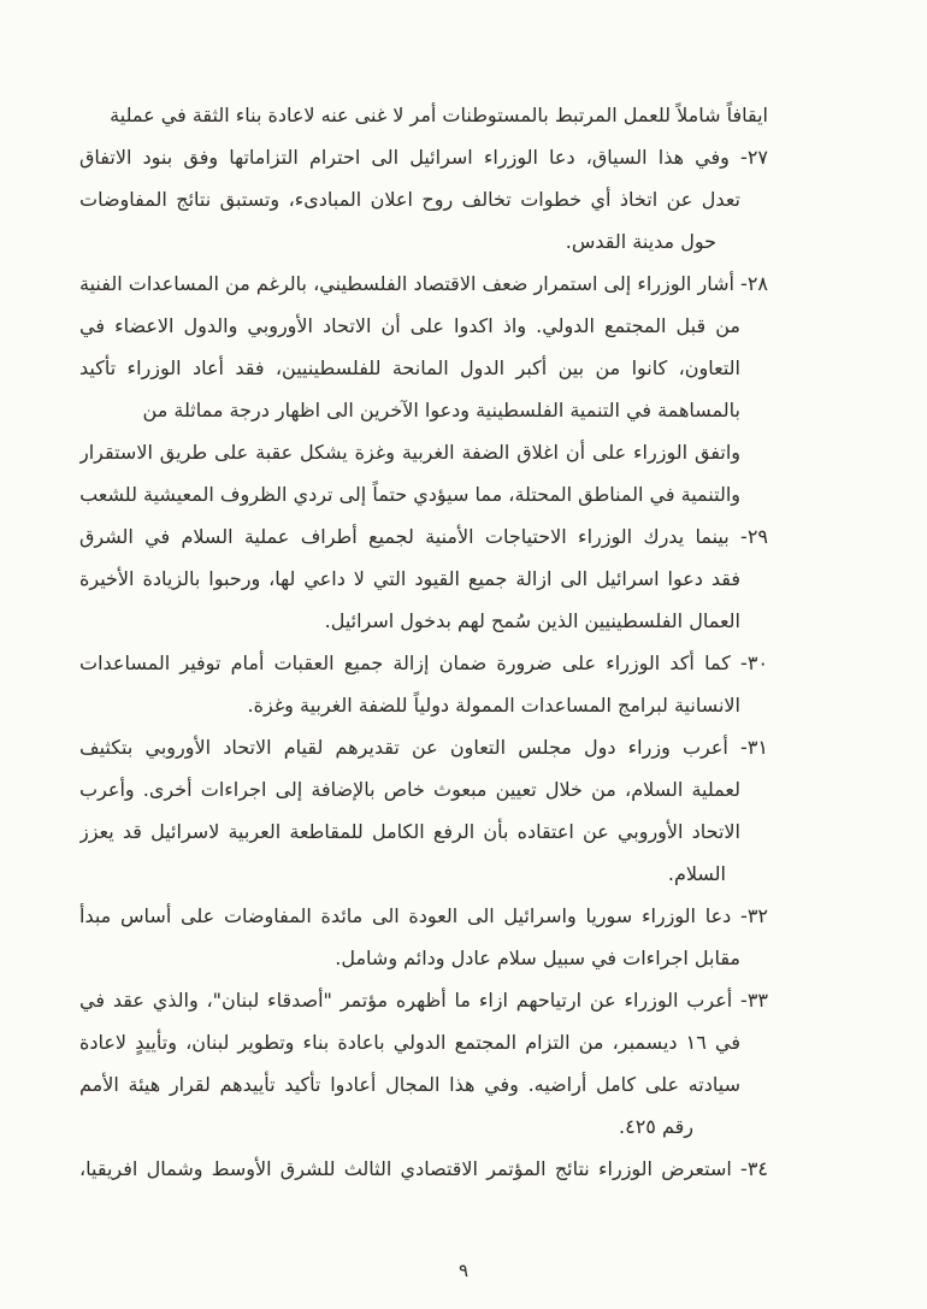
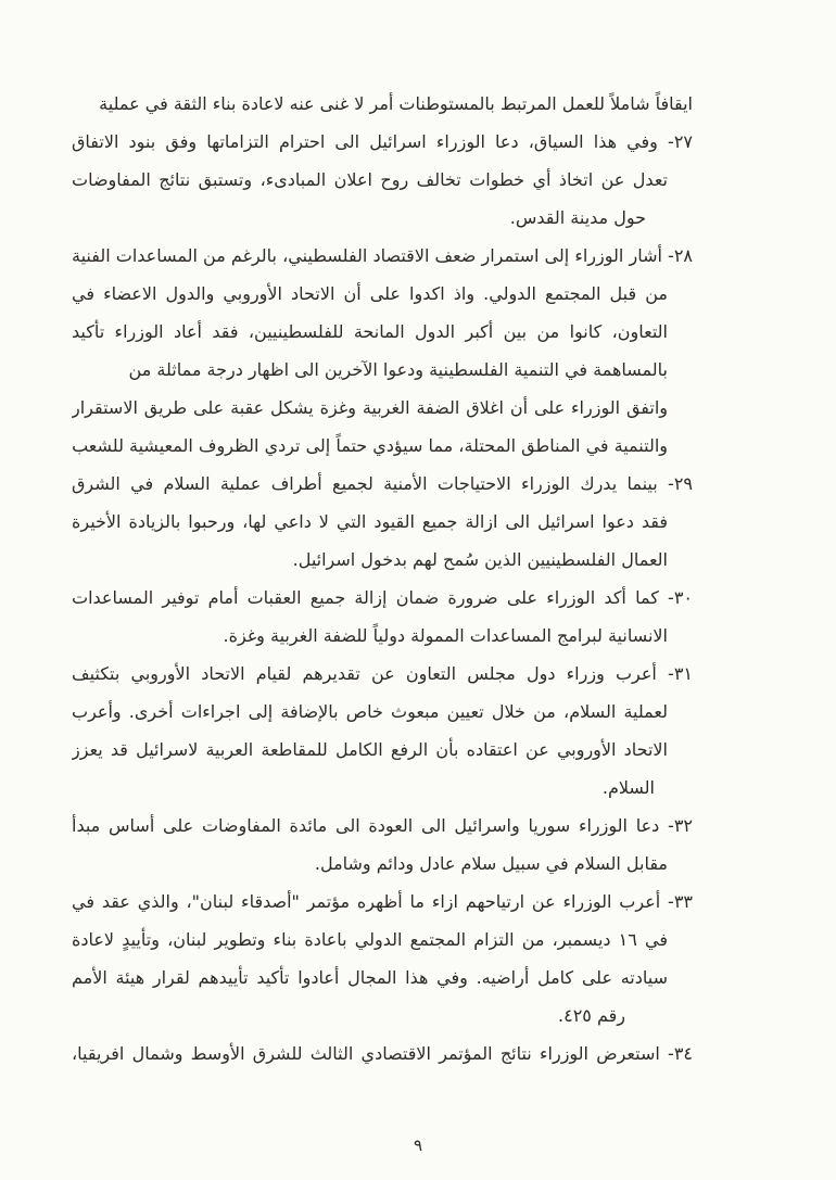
  ايقافاً شاملاً للعمل المرتبط بالمستوطنات أمر لا غنى عنه لاعادة بناء الثقة في عملية
  ٢٧- وفي هذا السياق، دعا الوزراء اسرائيل الى احترام التزاماتها وفق بنود الاتفاق
  تعدل عن اتخاذ أي خطوات تخالف روح اعلان المبادىء، وتستبق نتائج المفاوضات
  حول مدينة القدس.
  ٢٨- أشار الوزراء إلى استمرار ضعف الاقتصاد الفلسطيني، بالرغم من المساعدات الفنية
  من قبل المجتمع الدولي. واذ اكدوا على أن الاتحاد الأوروبي والدول الاعضاء في
  التعاون، كانوا من بين أكبر الدول المانحة للفلسطينيين، فقد أعاد الوزراء تأكيد
  بالمساهمة في التنمية الفلسطينية ودعوا الآخرين الى اظهار درجة مماثلة من
  واتفق الوزراء على أن اغلاق الضفة الغربية وغزة يشكل عقبة على طريق الاستقرار
  والتنمية في المناطق المحتلة، مما سيؤدي حتماً إلى تردي الظروف المعيشية للشعب
  ٢٩- بينما يدرك الوزراء الاحتياجات الأمنية لجميع أطراف عملية السلام في الشرق
  فقد دعوا اسرائيل الى ازالة جميع القيود التي لا داعي لها، ورحبوا بالزيادة الأخيرة
  العمال الفلسطينيين الذين سُمح لهم بدخول اسرائيل.
  ٣٠- كما أكد الوزراء على ضرورة ضمان إزالة جميع العقبات أمام توفير المساعدات
  الانسانية لبرامج المساعدات الممولة دولياً للضفة الغربية وغزة.
  ٣١- أعرب وزراء دول مجلس التعاون عن تقديرهم لقيام الاتحاد الأوروبي بتكثيف
  لعملية السلام، من خلال تعيين مبعوث خاص بالإضافة إلى اجراءات أخرى. وأعرب
  الاتحاد الأوروبي عن اعتقاده بأن الرفع الكامل للمقاطعة العربية لاسرائيل قد يعزز
  السلام.
  ٣٢- دعا الوزراء سوريا واسرائيل الى العودة الى مائدة المفاوضات على أساس مبدأ
- مقابل اجراءات في سبيل سلام عادل ودائم وشامل.
+ مقابل السلام في سبيل سلام عادل ودائم وشامل.
  ٣٣- أعرب الوزراء عن ارتياحهم ازاء ما أظهره مؤتمر "أصدقاء لبنان"، والذي عقد في
  في ١٦ ديسمبر، من التزام المجتمع الدولي باعادة بناء وتطوير لبنان، وتأييدٍ لاعادة
  سيادته على كامل أراضيه. وفي هذا المجال أعادوا تأكيد تأييدهم لقرار هيئة الأمم
  رقم ٤٢٥.
  ٣٤- استعرض الوزراء نتائج المؤتمر الاقتصادي الثالث للشرق الأوسط وشمال افريقيا،
  ٩
